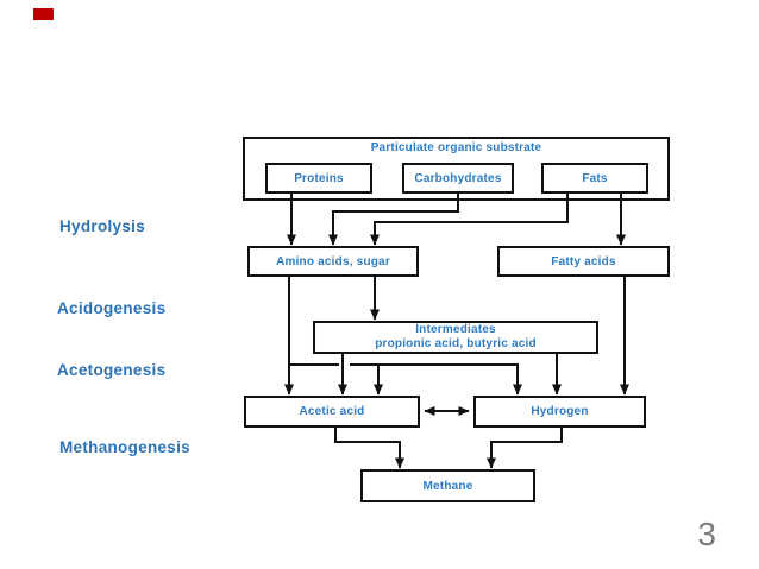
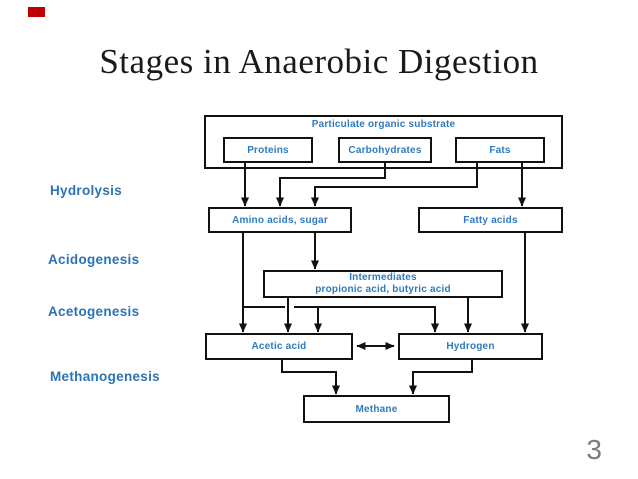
+ Stages in Anaerobic Digestion
  Particulate organic substrate
  Proteins
  Carbohydrates
  Fats
  Amino acids, sugar
  Fatty acids
  Intermediates
  propionic acid, butyric acid
  Acetic acid
  Hydrogen
  Methane
  Hydrolysis
  Acidogenesis
  Acetogenesis
  Methanogenesis
  3
